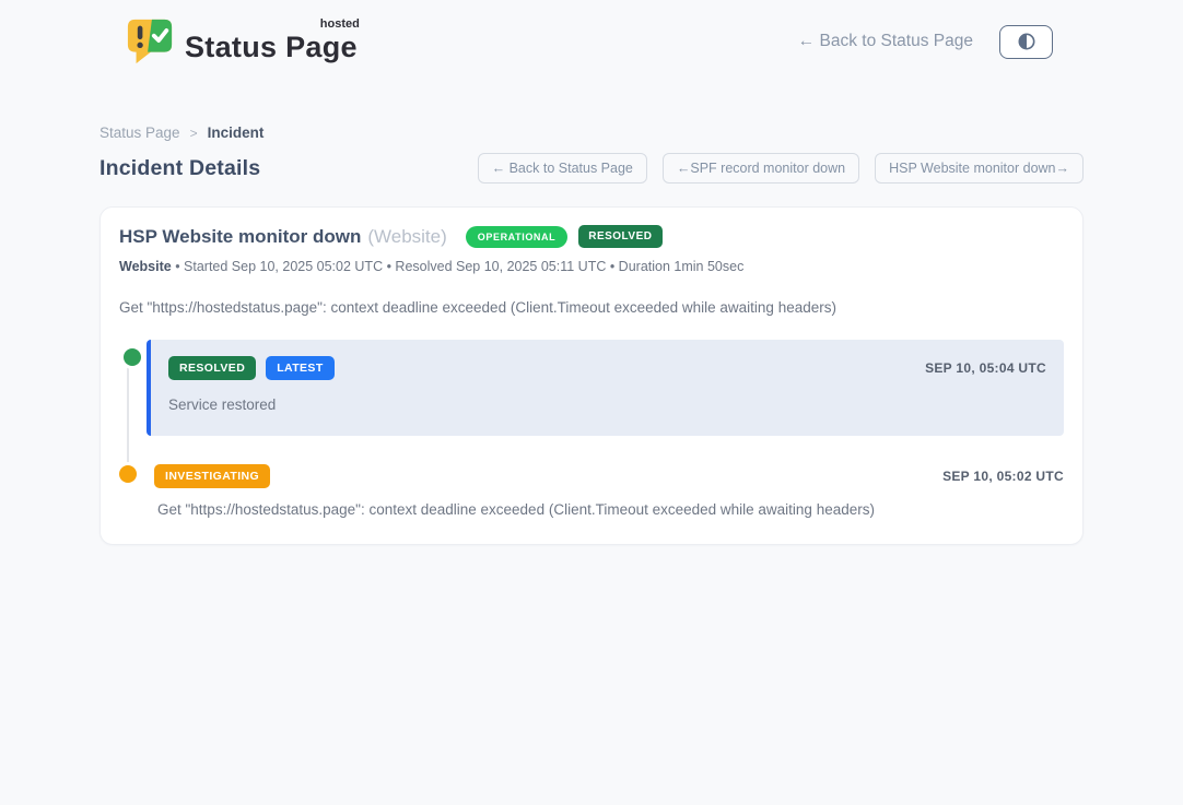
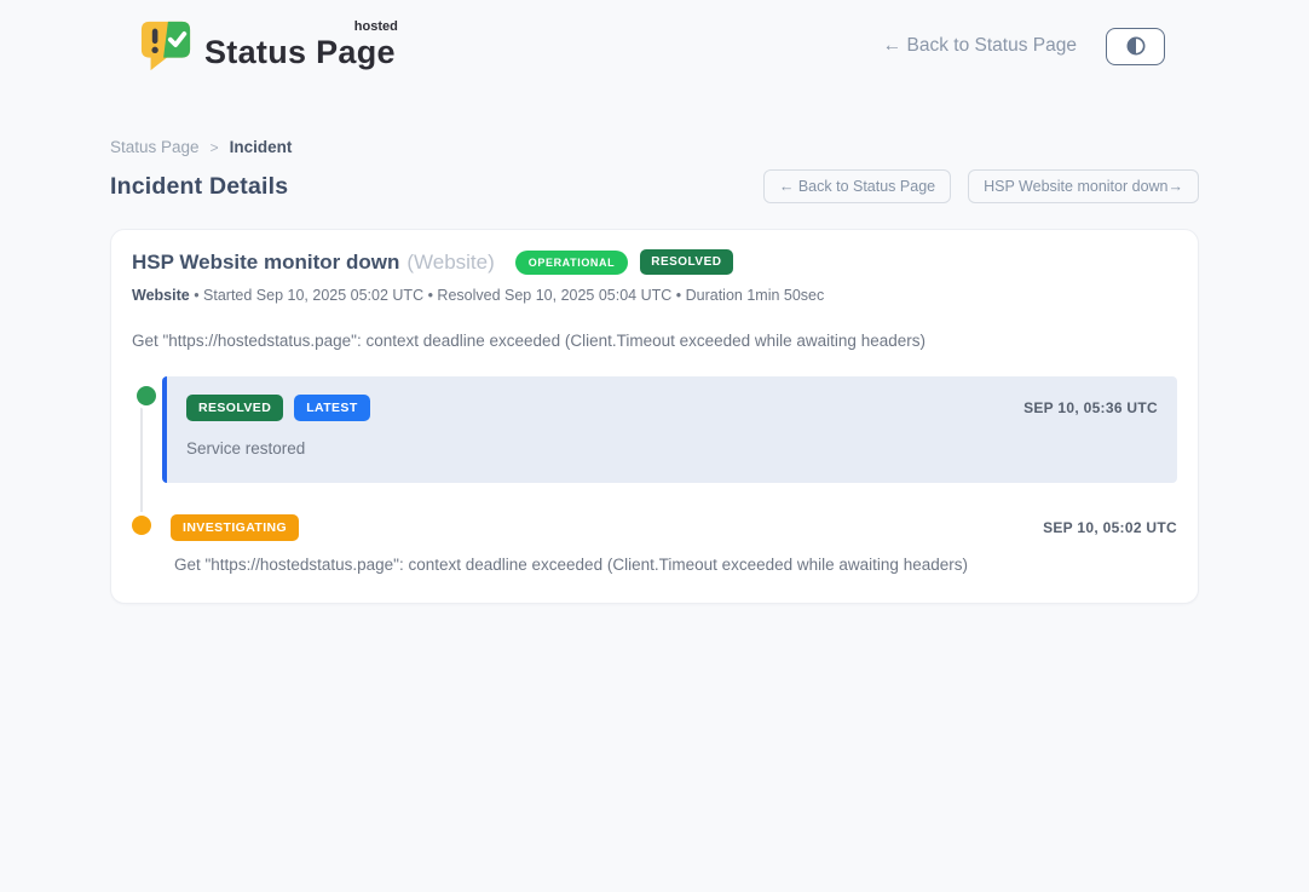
  Status Page
  hosted
  ← Back to Status Page
  Status Page
  >
  Incident
  Incident Details
  ← Back to Status Page
- ←SPF record monitor down
  HSP Website monitor down→
  HSP Website monitor down
  (Website)
  OPERATIONAL
  RESOLVED
- Website • Started Sep 10, 2025 05:02 UTC • Resolved Sep 10, 2025 05:11 UTC • Duration 1min 50sec
+ Website • Started Sep 10, 2025 05:02 UTC • Resolved Sep 10, 2025 05:04 UTC • Duration 1min 50sec
  Get "https://hostedstatus.page": context deadline exceeded (Client.Timeout exceeded while awaiting headers)
  RESOLVED
  LATEST
- SEP 10, 05:04 UTC
+ SEP 10, 05:36 UTC
  Service restored
  INVESTIGATING
  SEP 10, 05:02 UTC
  Get "https://hostedstatus.page": context deadline exceeded (Client.Timeout exceeded while awaiting headers)
